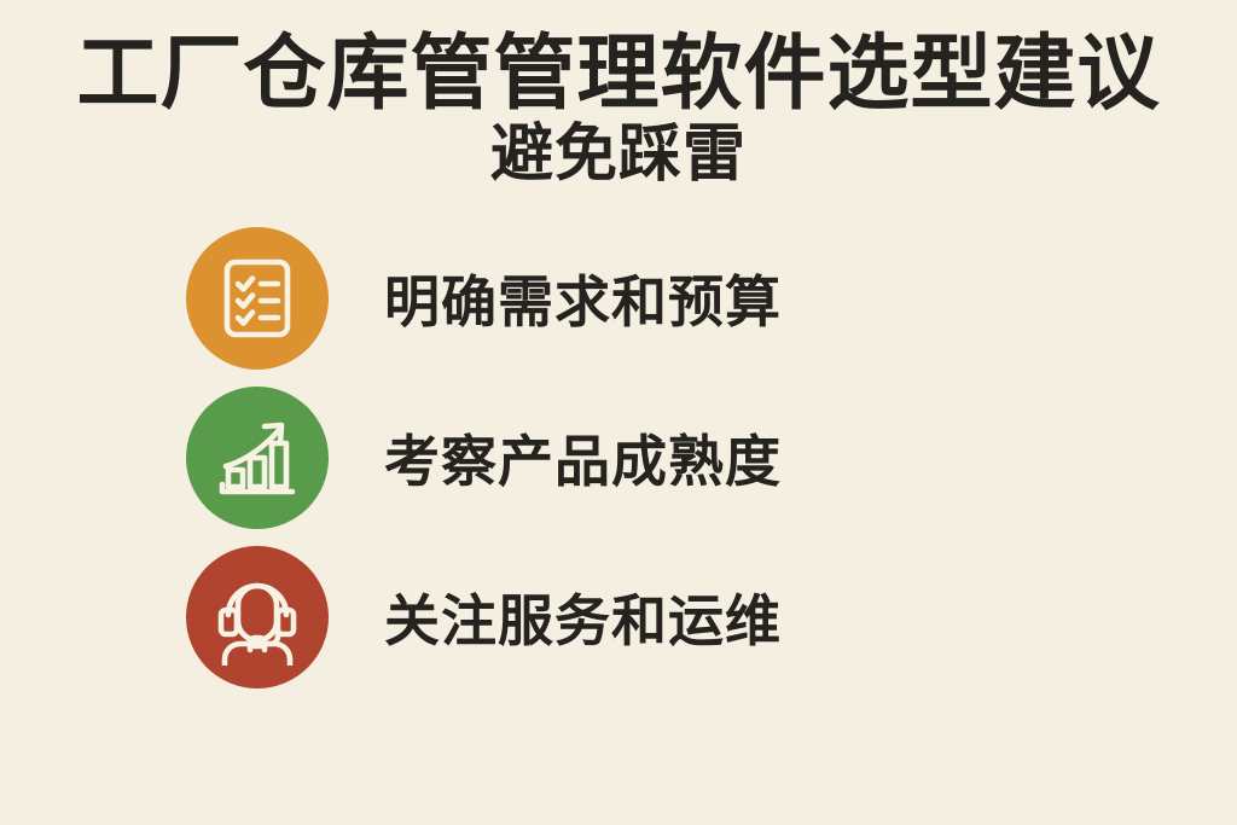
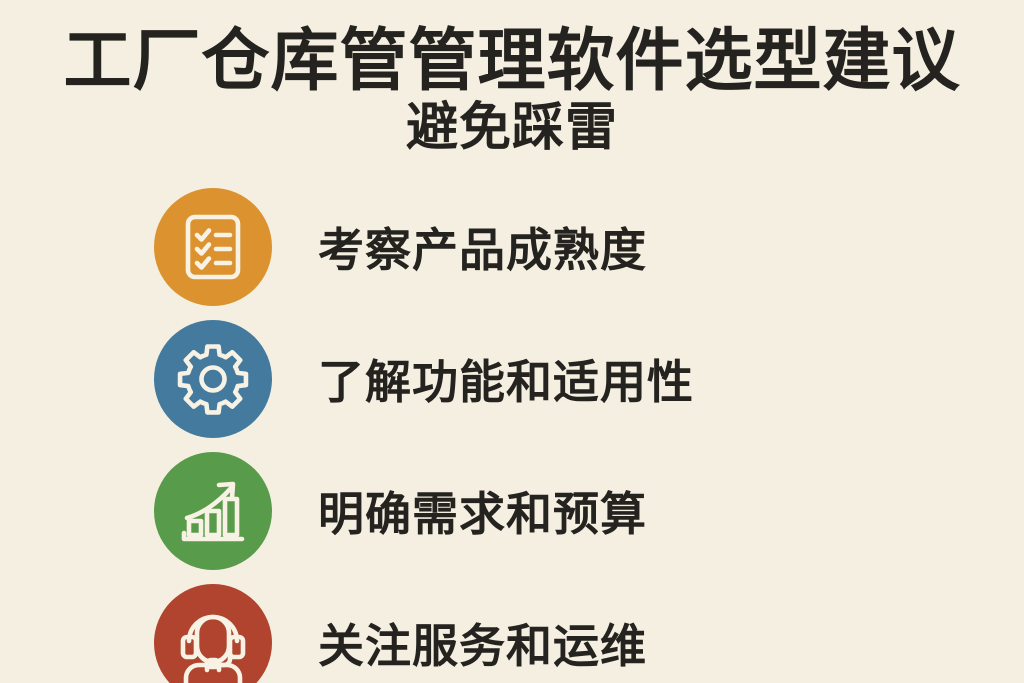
  工厂仓库管管理软件选型建议
  避免踩雷
- 明确需求和预算
+ 考察产品成熟度
+ 了解功能和适用性
- 考察产品成熟度
+ 明确需求和预算
  关注服务和运维
